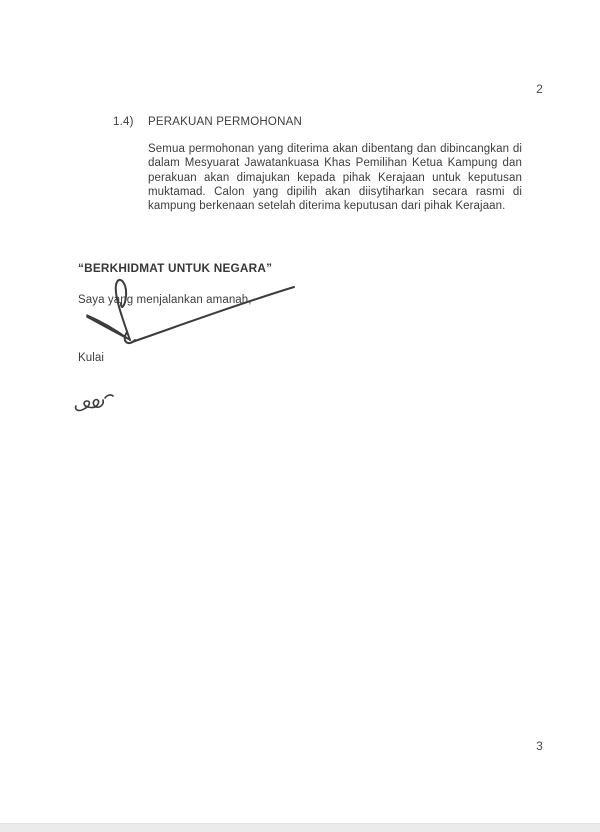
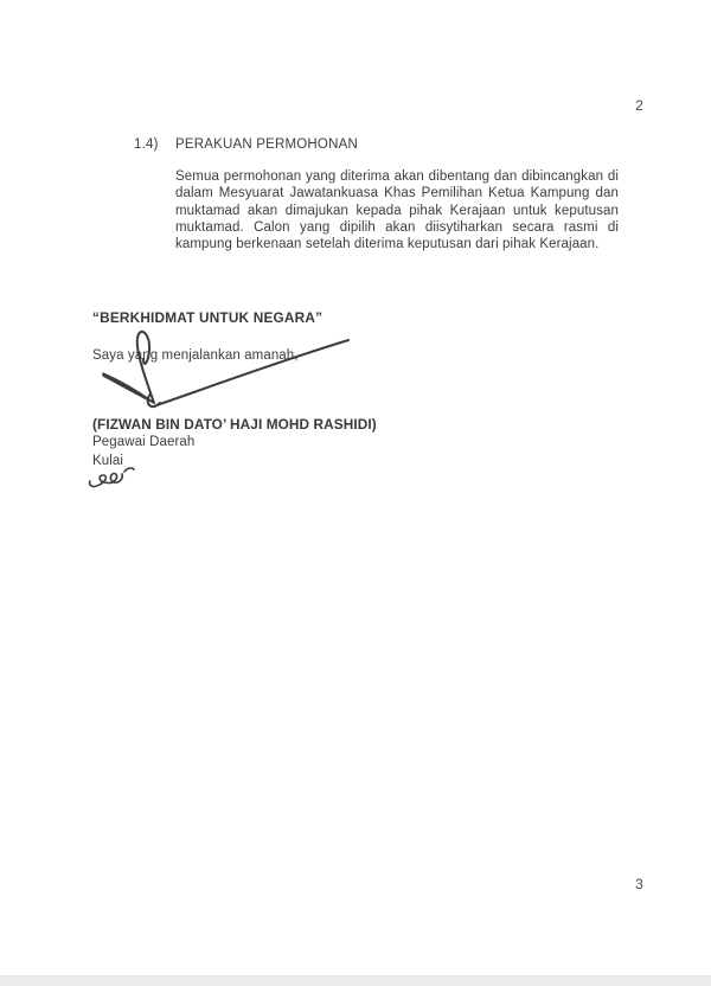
  2
  1.4) PERAKUAN PERMOHONAN
- Semua permohonan yang diterima akan dibentang dan dibincangkan di dalam Mesyuarat Jawatankuasa Khas Pemilihan Ketua Kampung dan perakuan akan dimajukan kepada pihak Kerajaan untuk keputusan muktamad. Calon yang dipilih akan diisytiharkan secara rasmi di kampung berkenaan setelah diterima keputusan dari pihak Kerajaan.
+ Semua permohonan yang diterima akan dibentang dan dibincangkan di dalam Mesyuarat Jawatankuasa Khas Pemilihan Ketua Kampung dan muktamad akan dimajukan kepada pihak Kerajaan untuk keputusan muktamad. Calon yang dipilih akan diisytiharkan secara rasmi di kampung berkenaan setelah diterima keputusan dari pihak Kerajaan.
  “BERKHIDMAT UNTUK NEGARA”
  Saya yng menjalankan amanah,
+ (FIZWAN BIN DATO’ HAJI MOHD RASHIDI)
+ Pegawai Daerah
  Kulai
  3
